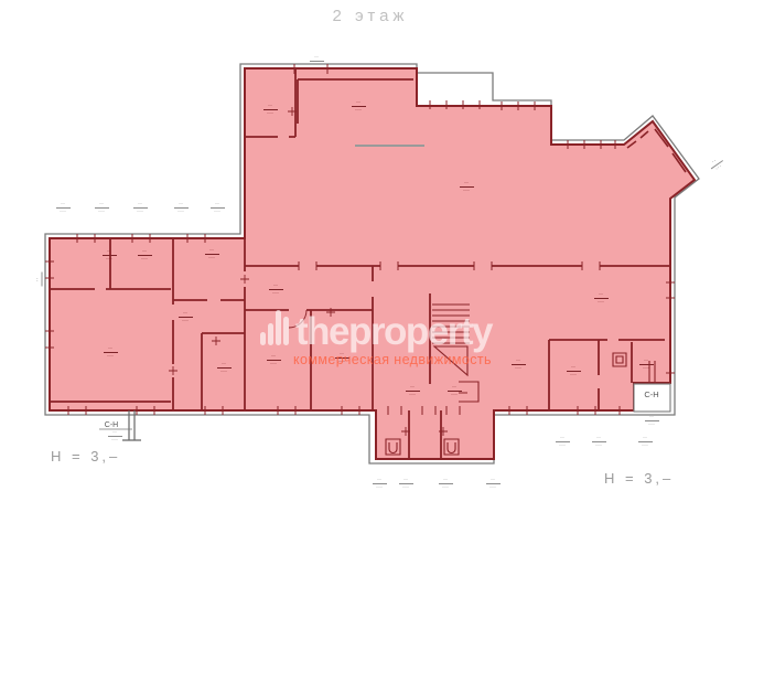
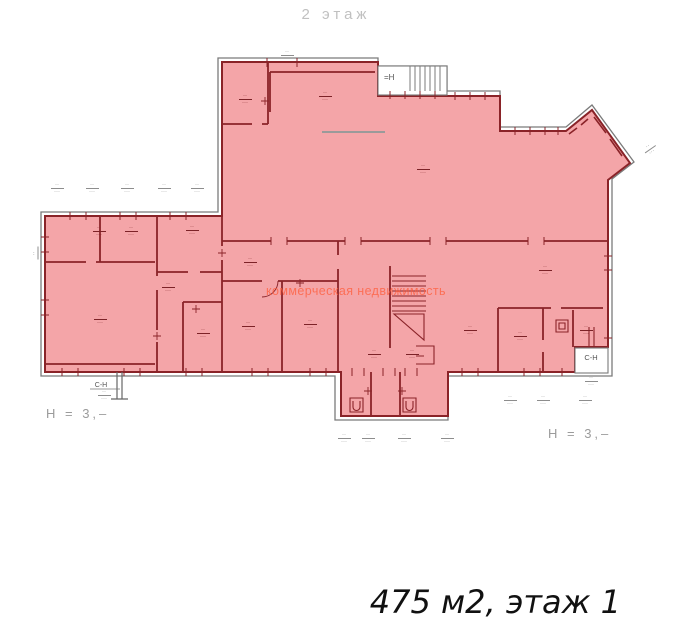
  2 этаж
+ =Н
  С-Н
- theproperty
  коммерческая недвижимость
  Н = 3,–
  Н = 3,–
+ 475 м2, этаж 1
